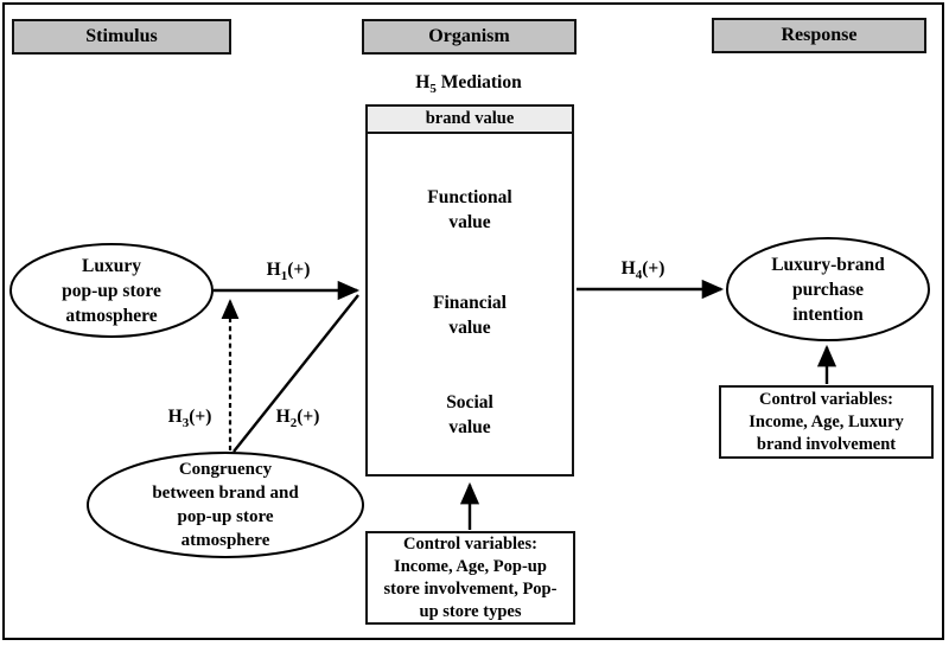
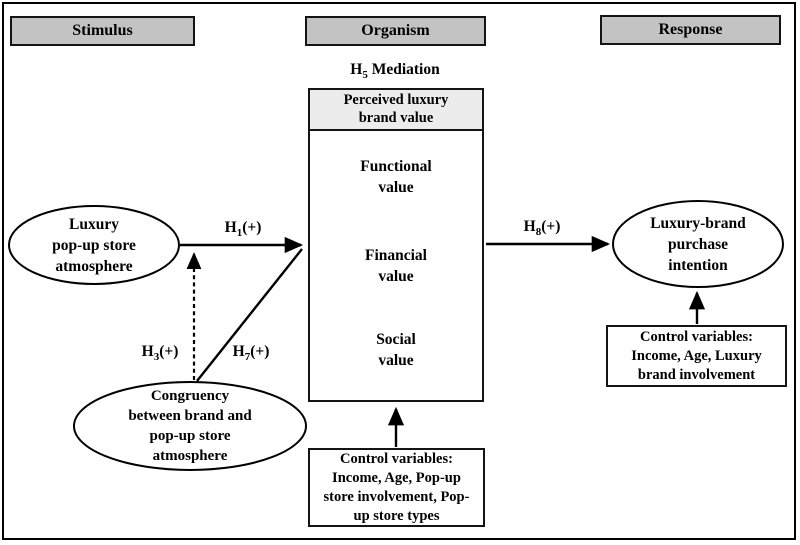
  Stimulus
  Organism
  Response
  H5 Mediation
+ Perceived luxury
  brand value
  Functional
  value
  Financial
  value
  Social
  value
  Luxury
  pop-up store
  atmosphere
  Congruency
  between brand and
  pop-up store
  atmosphere
  Luxury-brand
  purchase
  intention
  H1(+)
- H2(+)
+ H7(+)
  H3(+)
- H4(+)
+ H8(+)
  Control variables:
  Income, Age, Pop-up
  store involvement, Pop-
  up store types
  Control variables:
  Income, Age, Luxury
  brand involvement
